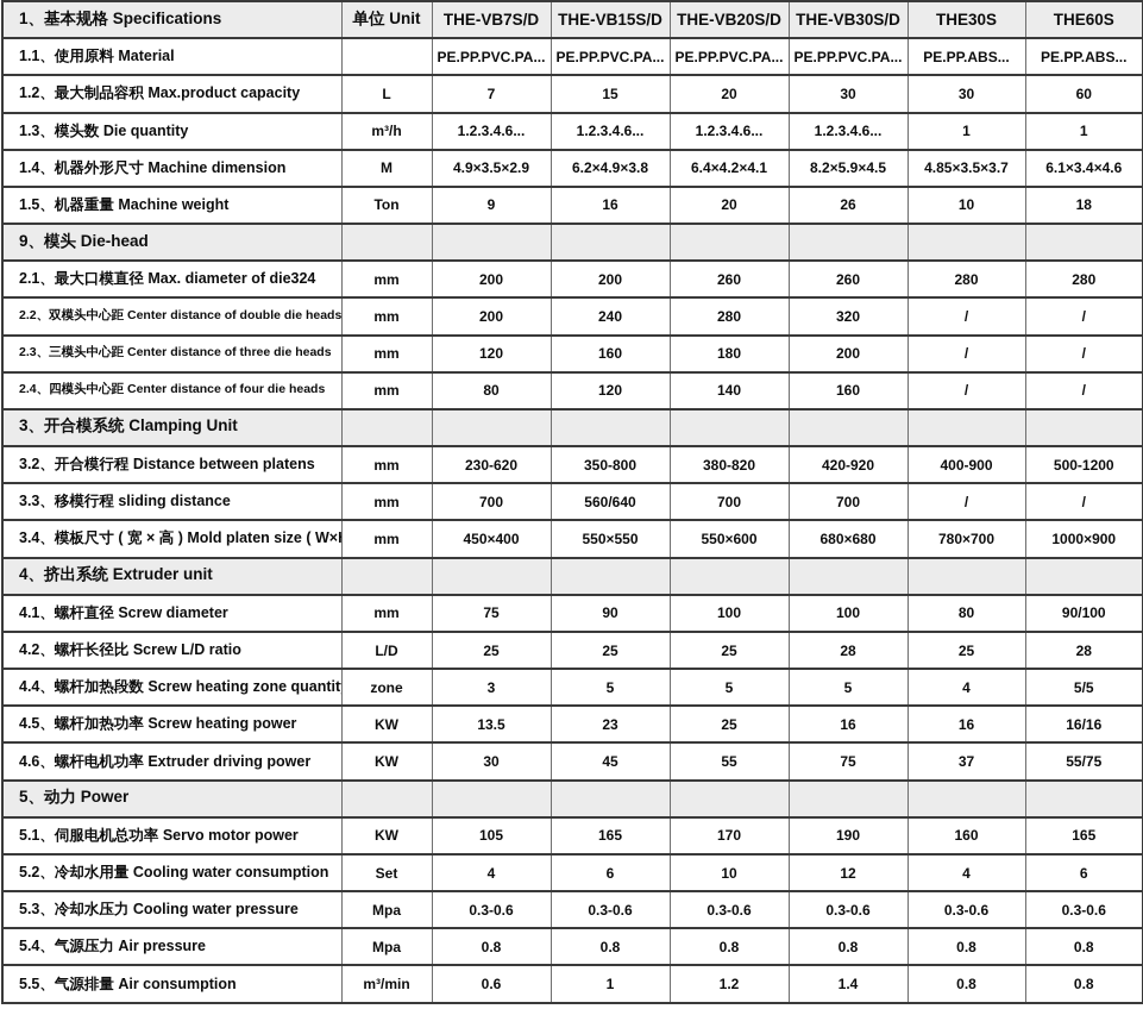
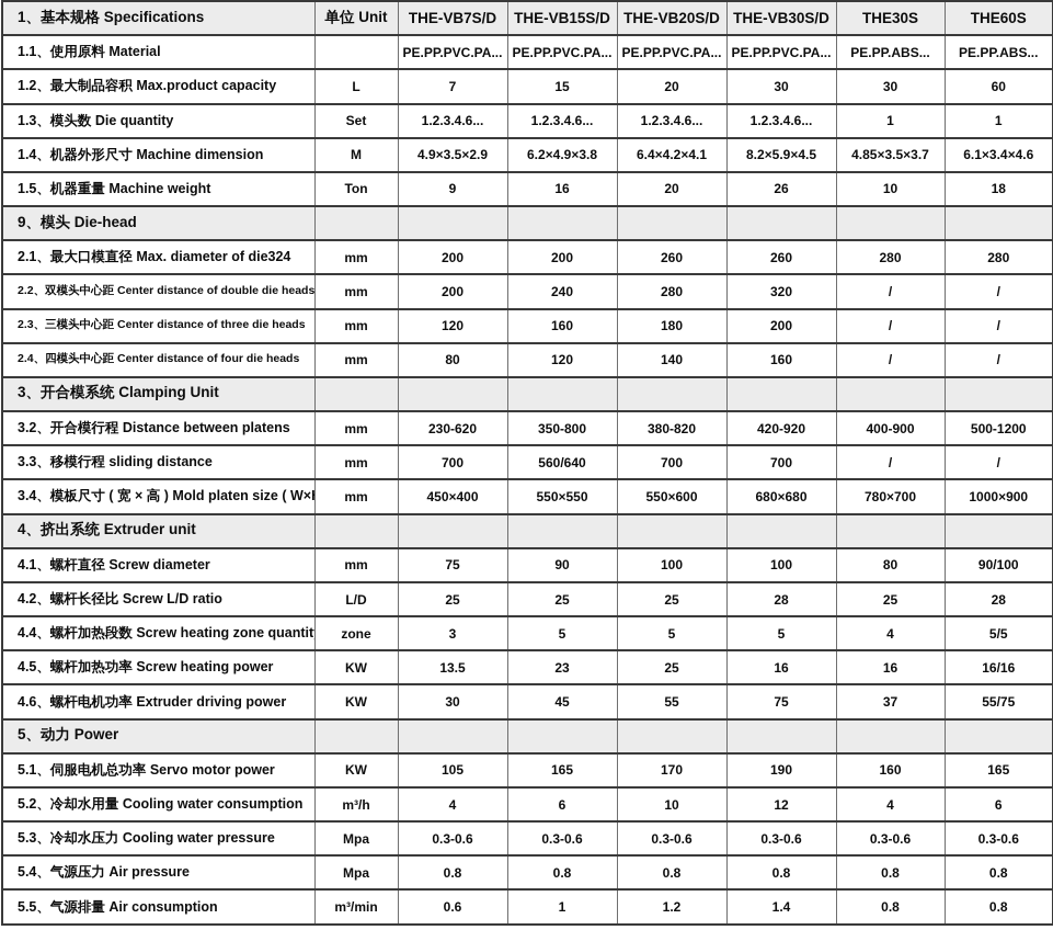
  1、基本规格 Specifications	单位 Unit	THE-VB7S/D	THE-VB15S/D	THE-VB20S/D	THE-VB30S/D	THE30S	THE60S
  1.1、使用原料 Material		PE.PP.PVC.PA...	PE.PP.PVC.PA...	PE.PP.PVC.PA...	PE.PP.PVC.PA...	PE.PP.ABS...	PE.PP.ABS...
  1.2、最大制品容积 Max.product capacity	L	7	15	20	30	30	60
- 1.3、模头数 Die quantity	m³/h	1.2.3.4.6...	1.2.3.4.6...	1.2.3.4.6...	1.2.3.4.6...	1	1
+ 1.3、模头数 Die quantity	Set	1.2.3.4.6...	1.2.3.4.6...	1.2.3.4.6...	1.2.3.4.6...	1	1
  1.4、机器外形尺寸 Machine dimension	M	4.9×3.5×2.9	6.2×4.9×3.8	6.4×4.2×4.1	8.2×5.9×4.5	4.85×3.5×3.7	6.1×3.4×4.6
  1.5、机器重量 Machine weight	Ton	9	16	20	26	10	18
  9、模头 Die-head
  2.1、最大口模直径 Max. diameter of die324	mm	200	200	260	260	280	280
  2.2、双模头中心距 Center distance of double die heads	mm	200	240	280	320	/	/
  2.3、三模头中心距 Center distance of three die heads	mm	120	160	180	200	/	/
  2.4、四模头中心距 Center distance of four die heads	mm	80	120	140	160	/	/
  3、开合模系统 Clamping Unit
  3.2、开合模行程 Distance between platens	mm	230-620	350-800	380-820	420-920	400-900	500-1200
  3.3、移模行程 sliding distance	mm	700	560/640	700	700	/	/
  3.4、模板尺寸 ( 宽 × 高 ) Mold platen size ( W×	mm	450×400	550×550	550×600	680×680	780×700	1000×900
  4、挤出系统 Extruder unit
  4.1、螺杆直径 Screw diameter	mm	75	90	100	100	80	90/100
  4.2、螺杆长径比 Screw L/D ratio	L/D	25	25	25	28	25	28
  4.4、螺杆加热段数 Screw heating zone quantit	zone	3	5	5	5	4	5/5
  4.5、螺杆加热功率 Screw heating power	KW	13.5	23	25	16	16	16/16
  4.6、螺杆电机功率 Extruder driving power	KW	30	45	55	75	37	55/75
  5、动力 Power
  5.1、伺服电机总功率 Servo motor power	KW	105	165	170	190	160	165
- 5.2、冷却水用量 Cooling water consumption	Set	4	6	10	12	4	6
+ 5.2、冷却水用量 Cooling water consumption	m³/h	4	6	10	12	4	6
  5.3、冷却水压力 Cooling water pressure	Mpa	0.3-0.6	0.3-0.6	0.3-0.6	0.3-0.6	0.3-0.6	0.3-0.6
  5.4、气源压力 Air pressure	Mpa	0.8	0.8	0.8	0.8	0.8	0.8
  5.5、气源排量 Air consumption	m³/min	0.6	1	1.2	1.4	0.8	0.8
